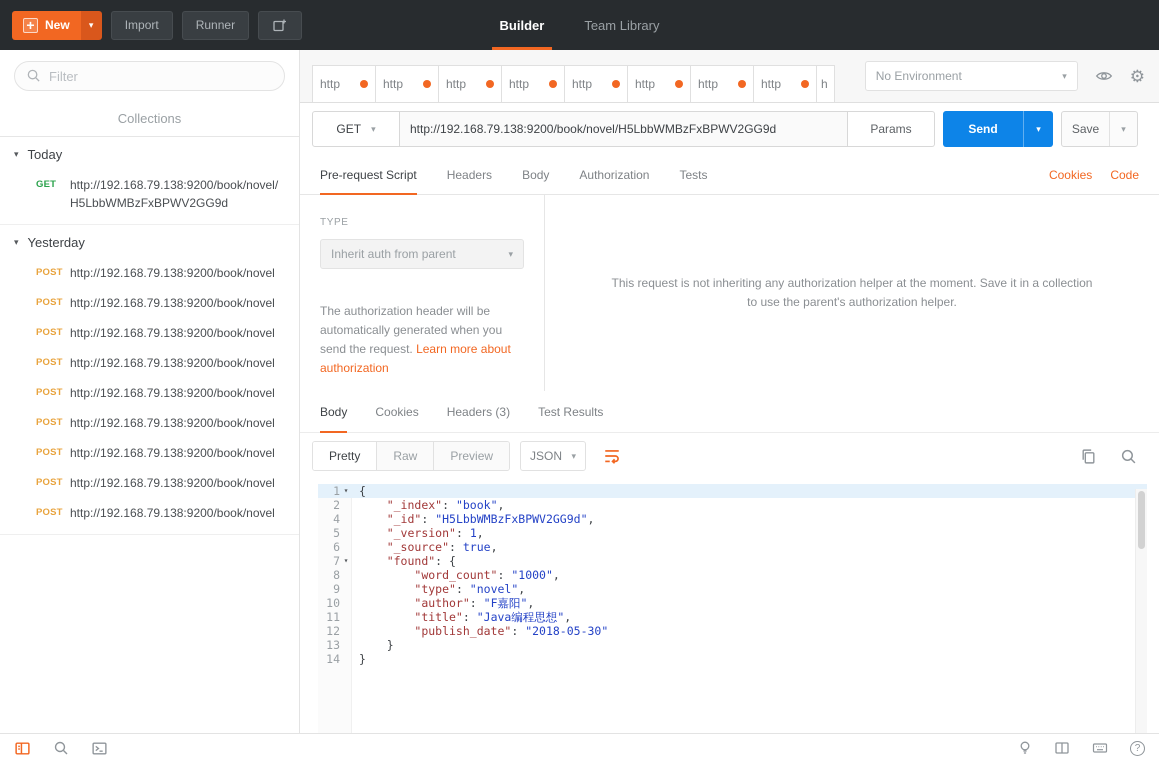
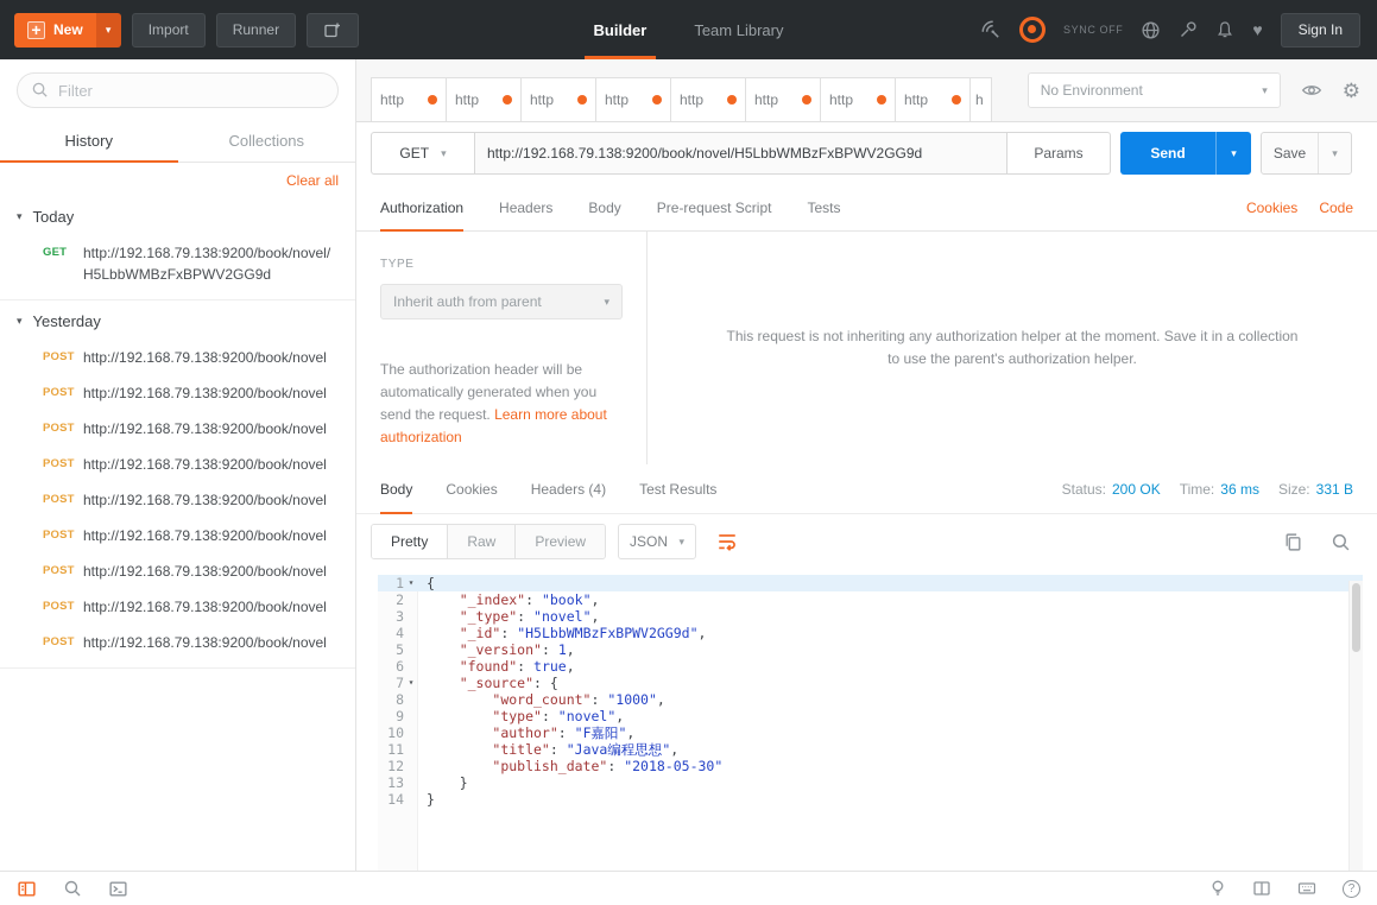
  +
  New
  ▾
  Import
  Runner
  Builder
  Team Library
+ SYNC OFF
+ ♥
+ Sign In
  Filter
+ History
  Collections
+ Clear all
  ▾
  Today
  GET
  http://192.168.79.138:9200/book/novel/H5LbbWMBzFxBPWV2GG9d
  ▾
  Yesterday
  POST
  http://192.168.79.138:9200/book/novel
  POST
  http://192.168.79.138:9200/book/novel
  POST
  http://192.168.79.138:9200/book/novel
  POST
  http://192.168.79.138:9200/book/novel
  POST
  http://192.168.79.138:9200/book/novel
  POST
  http://192.168.79.138:9200/book/novel
  POST
  http://192.168.79.138:9200/book/novel
  POST
  http://192.168.79.138:9200/book/novel
  POST
  http://192.168.79.138:9200/book/novel
  http
  http
  http
  http
  http
  http
  http
  http
  h
  No Environment
  ▾
  ⚙
  GET
  ▾
  http://192.168.79.138:9200/book/novel/H5LbbWMBzFxBPWV2GG9d
  Params
  Send
  ▾
  Save
  ▾
- Pre-request Script
+ Authorization
  Headers
  Body
- Authorization
+ Pre-request Script
  Tests
  Cookies
  Code
  TYPE
  Inherit auth from parent
  ▾
  The authorization header will be automatically generated when you send the request. Learn more about authorization
  This request is not inheriting any authorization helper at the moment. Save it in a collection to use the parent's authorization helper.
  Body
  Cookies
- Headers (3)
+ Headers (4)
  Test Results
+ Status:
+ 200 OK
+ Time:
+ 36 ms
+ Size:
+ 331 B
  Pretty
  Raw
  Preview
  JSON
  ▾
  1
  ▾
  {
  2
  "_index": "book",
+ 3
+ "_type": "novel",
  4
  "_id": "H5LbbWMBzFxBPWV2GG9d",
  5
  "_version": 1,
  6
- "_source": true,
+ "found": true,
  7
  ▾
- "found": {
+ "_source": {
  8
  "word_count": "1000",
  9
  "type": "novel",
  10
  "author": "F嘉阳",
  11
  "title": "Java编程思想",
  12
  "publish_date": "2018-05-30"
  13
  }
  14
  }
  ?
